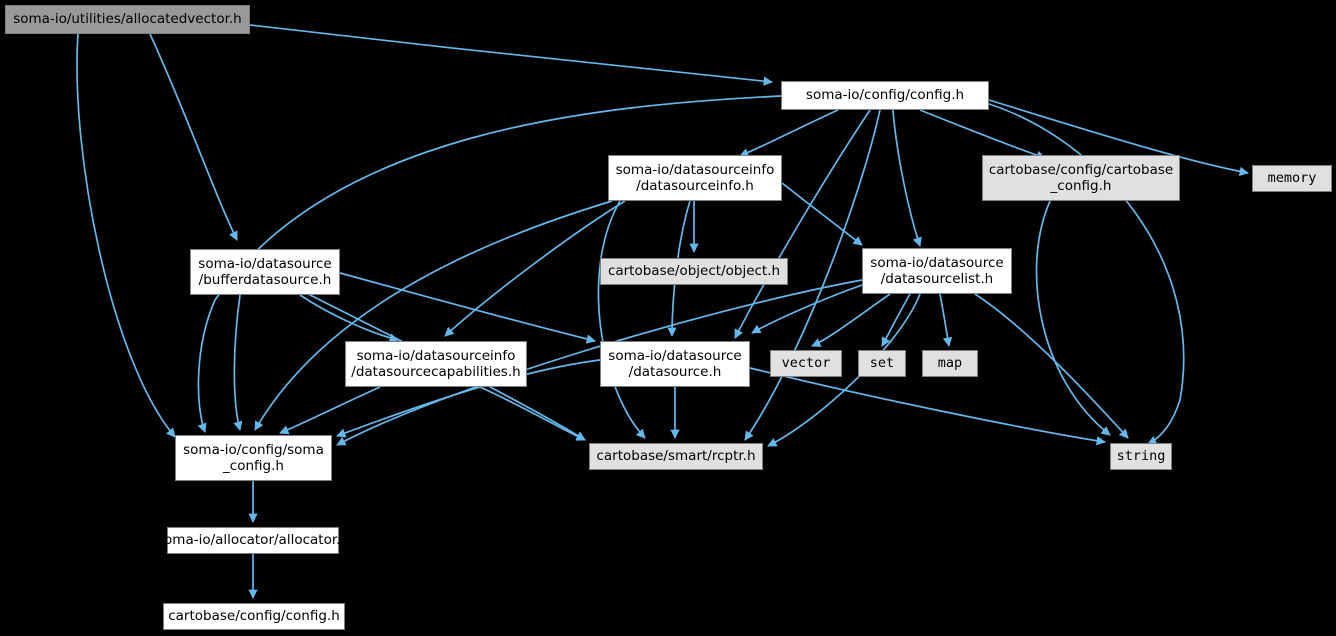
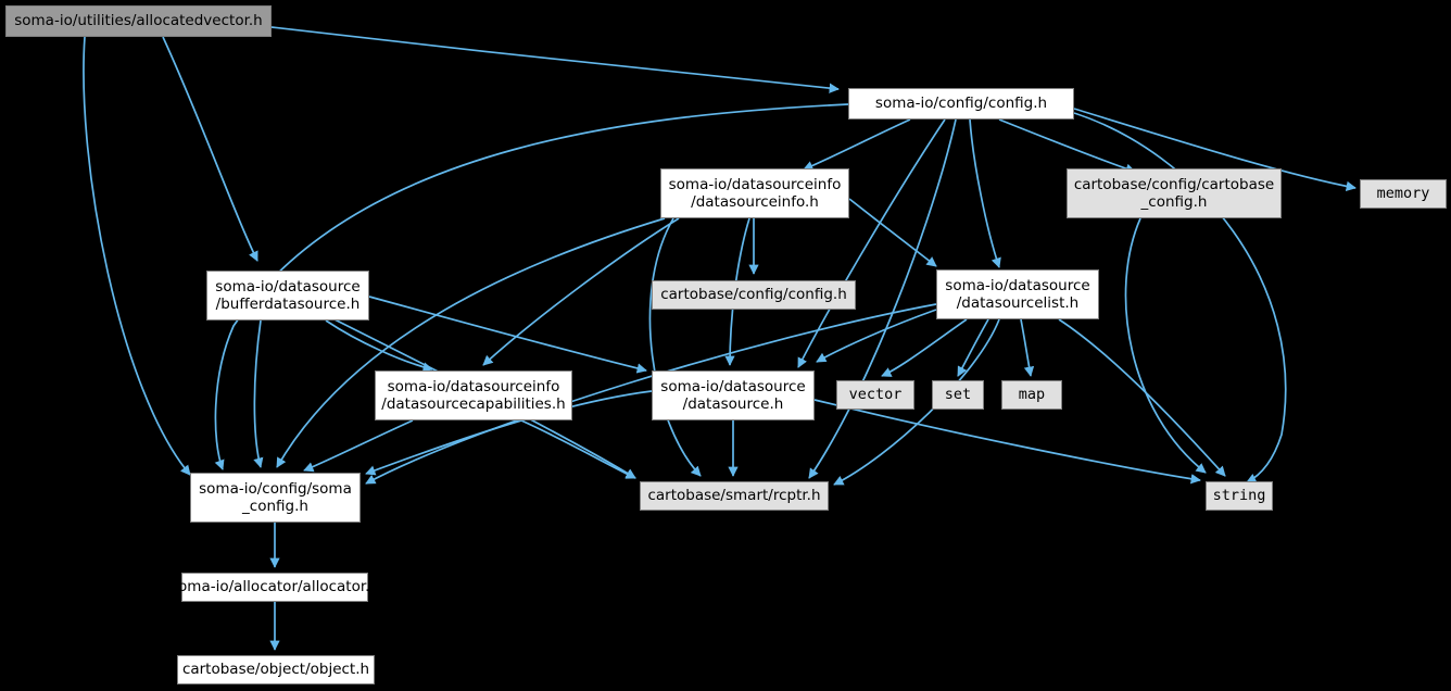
  soma-io/utilities/allocatedvector.h
  soma-io/config/config.h
  soma-io/datasourceinfo
  /datasourceinfo.h
  cartobase/config/cartobase
  _config.h
  memory
  soma-io/datasource
  /bufferdatasource.h
- cartobase/object/object.h
+ cartobase/config/config.h
  soma-io/datasource
  /datasourcelist.h
  soma-io/datasourceinfo
  /datasourcecapabilities.h
  soma-io/datasource
  /datasource.h
  vector
  set
  map
  soma-io/config/soma
  _config.h
  cartobase/smart/rcptr.h
  string
  soma-io/allocator/allocator.h
- cartobase/config/config.h
+ cartobase/object/object.h
